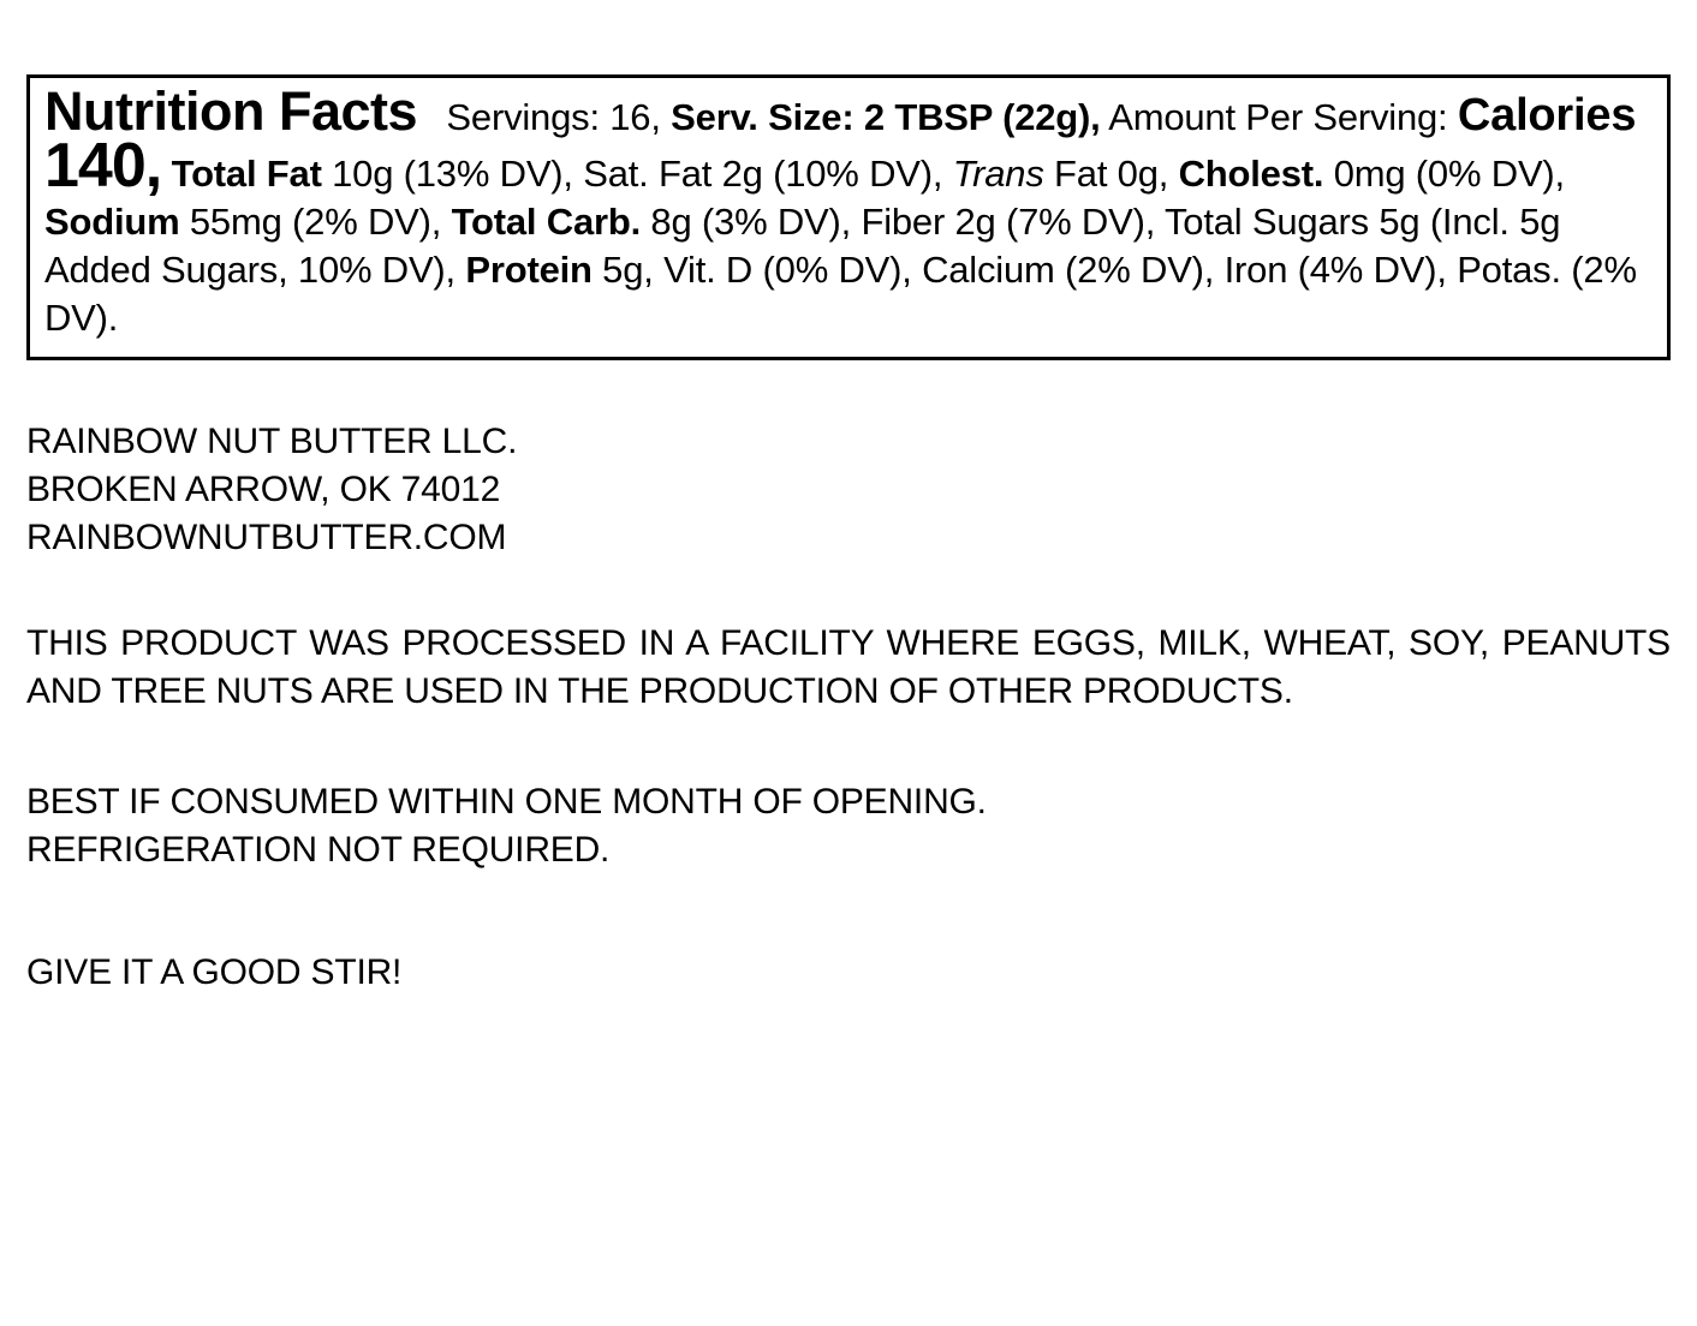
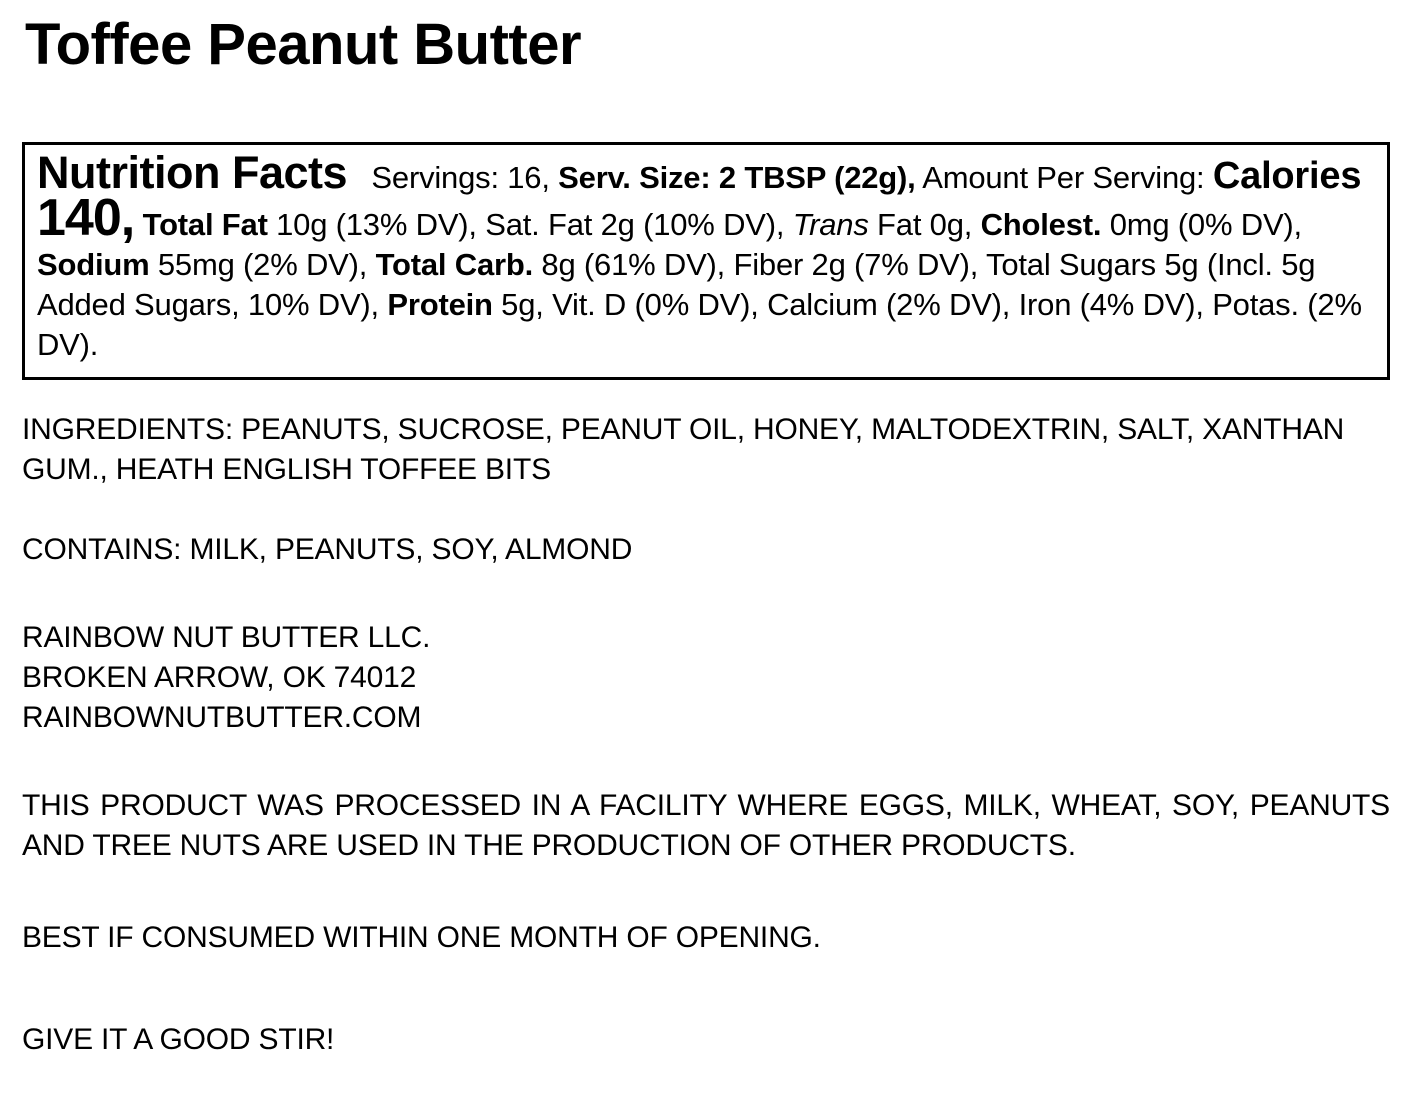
+ Toffee Peanut Butter
- Nutrition Facts Servings: 16, Serv. Size: 2 TBSP (22g), Amount Per Serving: Calories 140, Total Fat 10g (13% DV), Sat. Fat 2g (10% DV), Trans Fat 0g, Cholest. 0mg (0% DV), Sodium 55mg (2% DV), Total Carb. 8g (3% DV), Fiber 2g (7% DV), Total Sugars 5g (Incl. 5g Added Sugars, 10% DV), Protein 5g, Vit. D (0% DV), Calcium (2% DV), Iron (4% DV), Potas. (2% DV).
+ Nutrition Facts Servings: 16, Serv. Size: 2 TBSP (22g), Amount Per Serving: Calories 140, Total Fat 10g (13% DV), Sat. Fat 2g (10% DV), Trans Fat 0g, Cholest. 0mg (0% DV), Sodium 55mg (2% DV), Total Carb. 8g (61% DV), Fiber 2g (7% DV), Total Sugars 5g (Incl. 5g Added Sugars, 10% DV), Protein 5g, Vit. D (0% DV), Calcium (2% DV), Iron (4% DV), Potas. (2% DV).
+ INGREDIENTS: PEANUTS, SUCROSE, PEANUT OIL, HONEY, MALTODEXTRIN, SALT, XANTHAN GUM., HEATH ENGLISH TOFFEE BITS
+ CONTAINS: MILK, PEANUTS, SOY, ALMOND
  RAINBOW NUT BUTTER LLC.
  BROKEN ARROW, OK 74012
  RAINBOWNUTBUTTER.COM
  THIS PRODUCT WAS PROCESSED IN A FACILITY WHERE EGGS, MILK, WHEAT, SOY, PEANUTS AND TREE NUTS ARE USED IN THE PRODUCTION OF OTHER PRODUCTS.
  BEST IF CONSUMED WITHIN ONE MONTH OF OPENING.
- REFRIGERATION NOT REQUIRED.
  GIVE IT A GOOD STIR!
